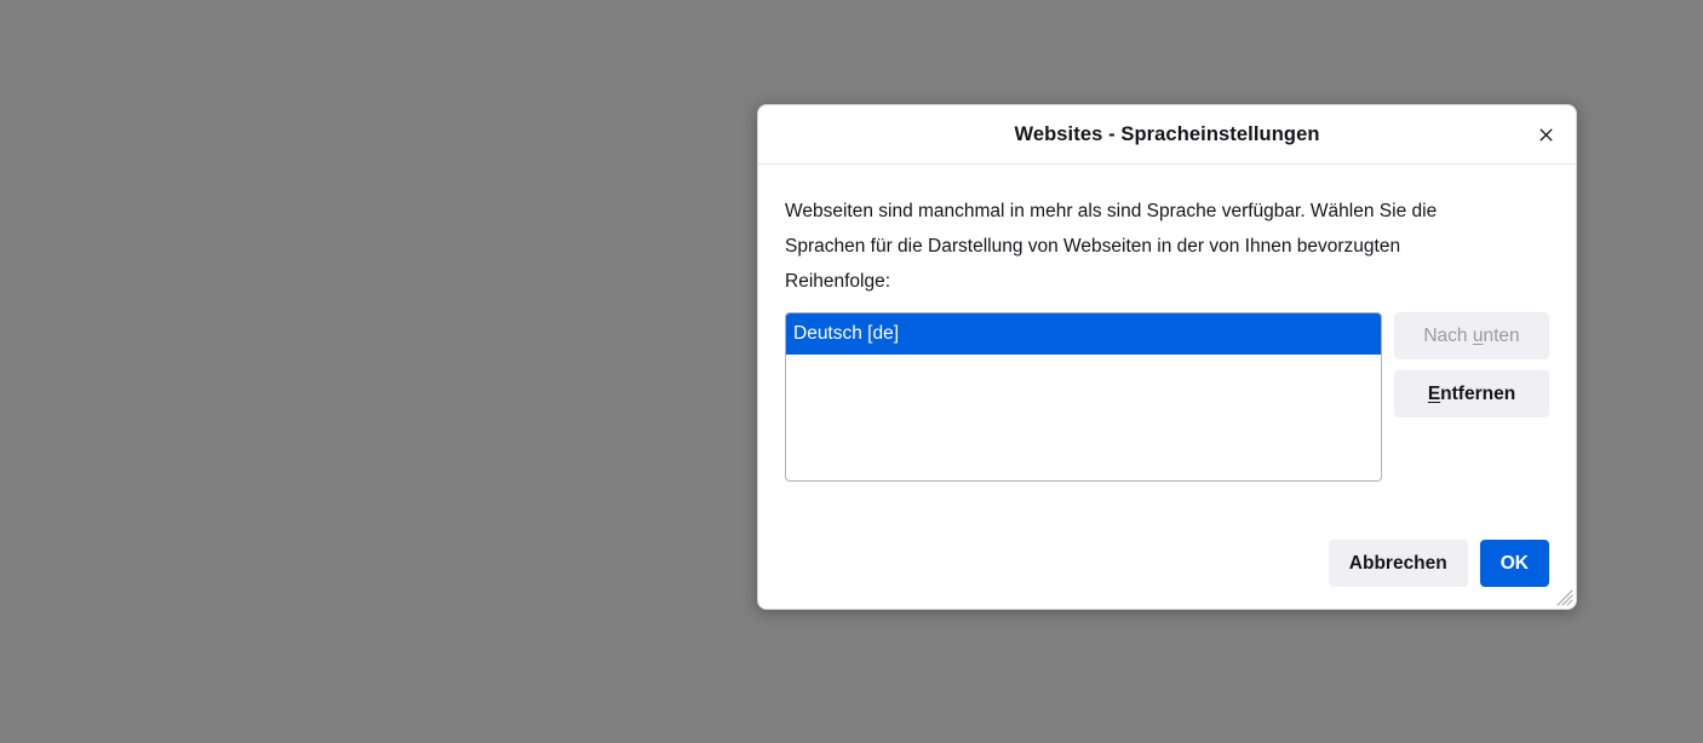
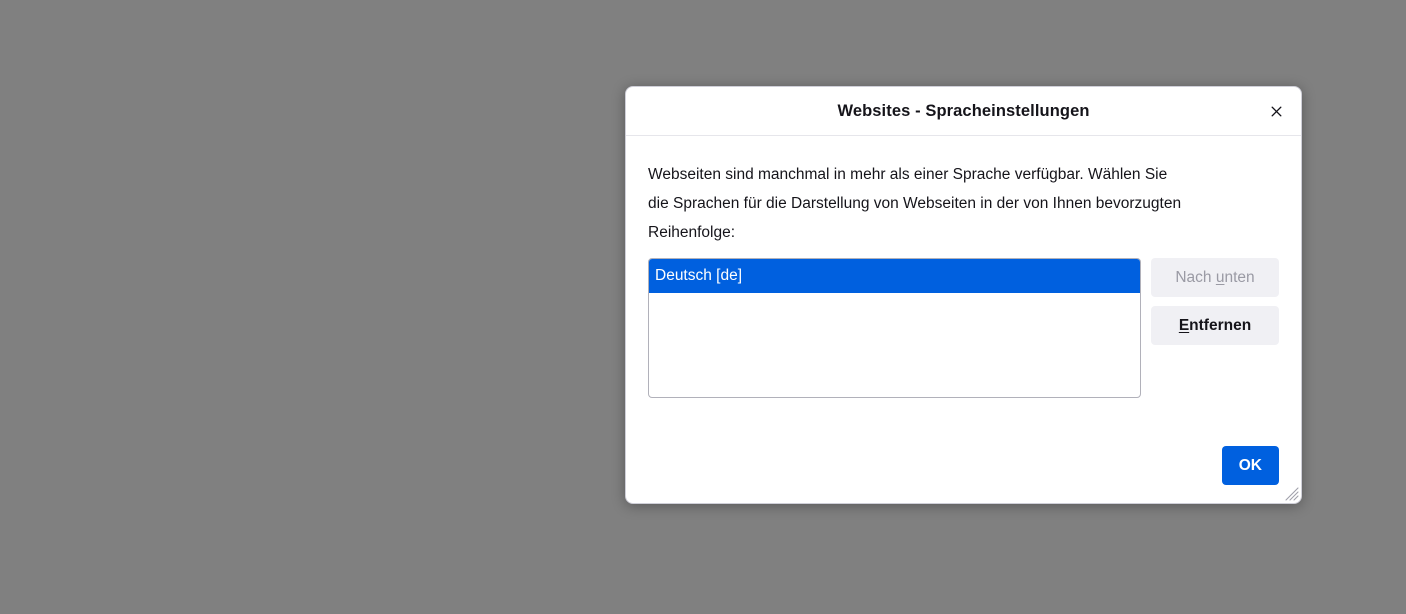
  Websites - Spracheinstellungen
- Webseiten sind manchmal in mehr als sind Sprache verfügbar. Wählen Sie die Sprachen für die Darstellung von Webseiten in der von Ihnen bevorzugten Reihenfolge:
+ Webseiten sind manchmal in mehr als einer Sprache verfügbar. Wählen Sie die Sprachen für die Darstellung von Webseiten in der von Ihnen bevorzugten Reihenfolge:
  Deutsch [de]
  Nach unten
  Entfernen
- Abbrechen
  OK
